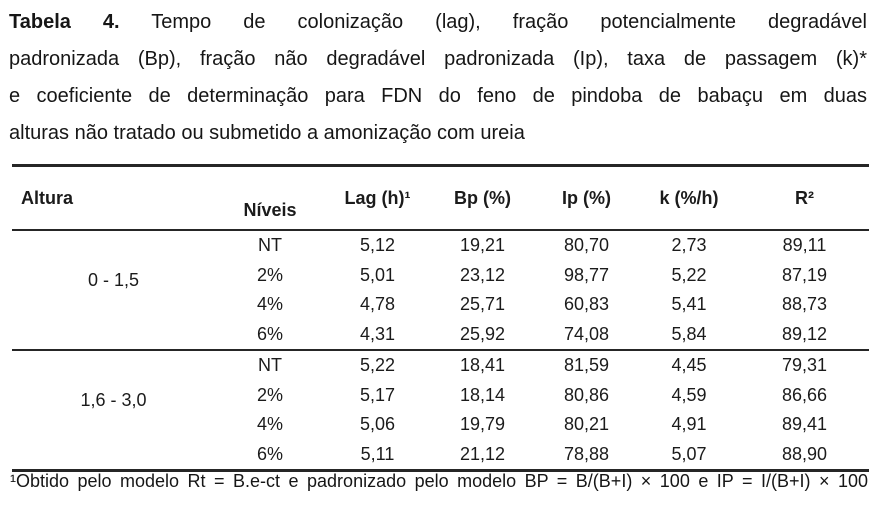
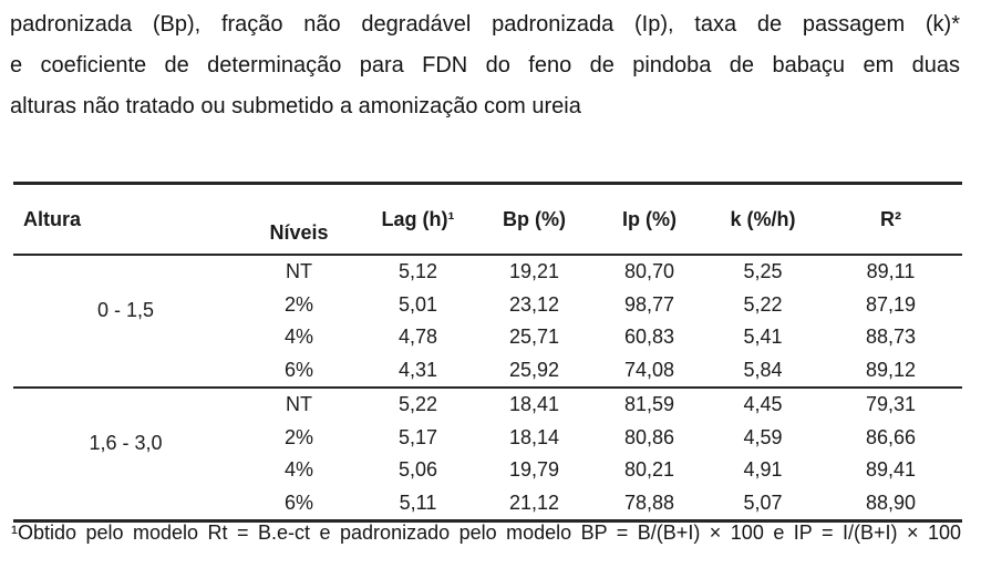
- Tabela 4. Tempo de colonização (lag), fração potencialmente degradável
  padronizada (Bp), fração não degradável padronizada (Ip), taxa de passagem (k)*
  e coeficiente de determinação para FDN do feno de pindoba de babaçu em duas
  alturas não tratado ou submetido a amonização com ureia
  Altura	Níveis	Lag (h)¹	Bp (%)	Ip (%)	k (%/h)	R²
- 0 - 1,5	NT	5,12	19,21	80,70	2,73	89,11
+ 0 - 1,5	NT	5,12	19,21	80,70	5,25	89,11
  2%	5,01	23,12	98,77	5,22	87,19
  4%	4,78	25,71	60,83	5,41	88,73
  6%	4,31	25,92	74,08	5,84	89,12
  1,6 - 3,0	NT	5,22	18,41	81,59	4,45	79,31
  2%	5,17	18,14	80,86	4,59	86,66
  4%	5,06	19,79	80,21	4,91	89,41
  6%	5,11	21,12	78,88	5,07	88,90
  ¹Obtido pelo modelo Rt = B.e-ct e padronizado pelo modelo BP = B/(B+I) × 100 e IP = I/(B+I) × 100
